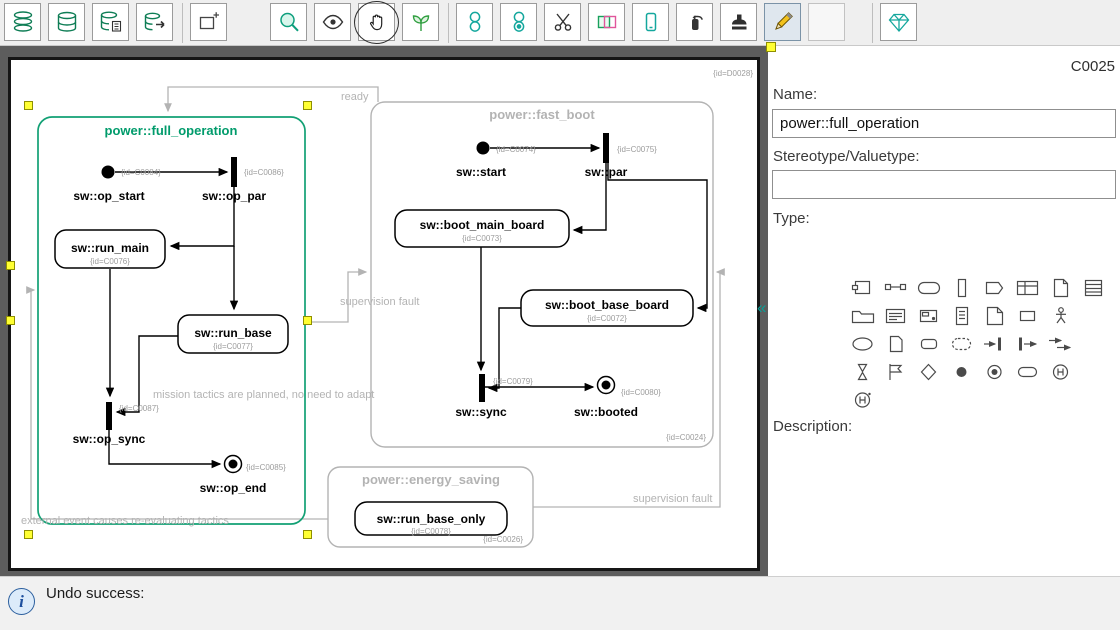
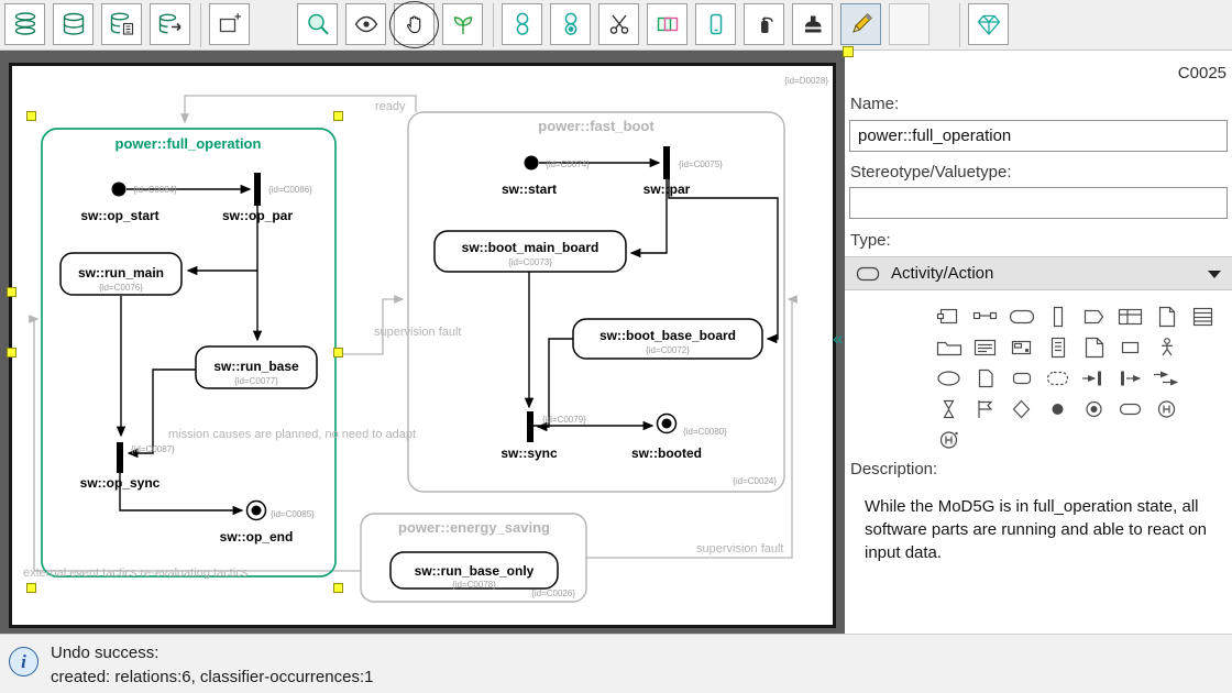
  power::full_operation
  power::fast_boot
  power::energy_saving
  sw::op_start
  sw::op_par
  sw::run_main
  sw::run_base
  sw::op_sync
  sw::op_end
  sw::start
  sw::par
  sw::boot_main_board
  sw::boot_base_board
  sw::sync
  sw::booted
  sw::run_base_only
  {id=C0084}
  {id=C0086}
  {id=C0076}
  {id=C0077}
  {id=C0087}
  {id=C0085}
  {id=C0074}
  {id=C0075}
  {id=C0073}
  {id=C0072}
  {id=C0079}
  {id=C0080}
  {id=C0078}
  {id=C0024}
  {id=C0026}
  {id=D0028}
  ready
  supervision fault
  supervision fault
- mission tactics are planned, no need to adapt
+ mission causes are planned, no need to adapt
- external event causes re-evaluating tactics
+ external event tactics re-evaluating tactics
  C0025
  Name:
  power::full_operation
  Stereotype/Valuetype:
  Type:
+ Activity/Action
  Description:
+ While the MoD5G is in full_operation state, all software parts are running and able to react on input data.
  i
  Undo success:
+ created: relations:6, classifier-occurrences:1
  «
